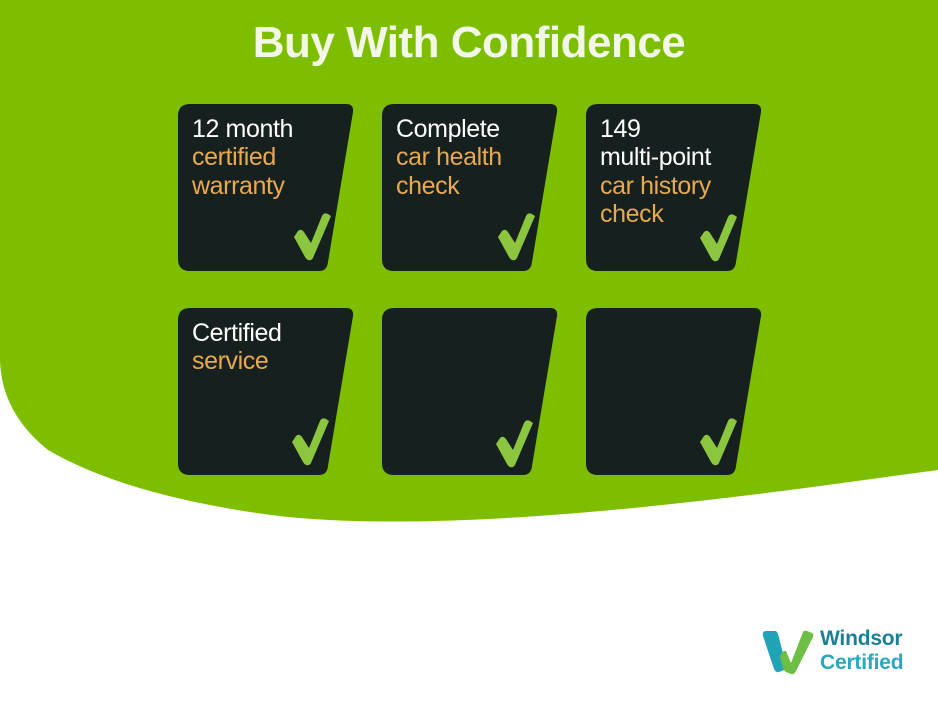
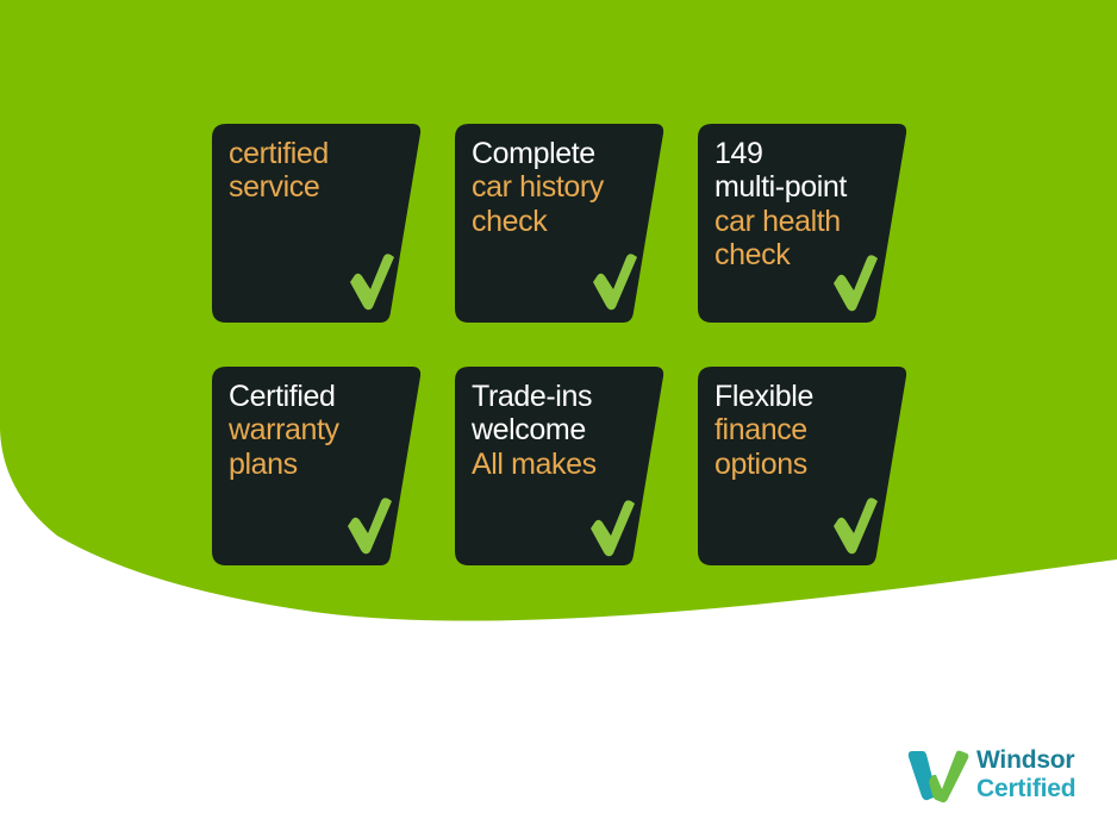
- Buy With Confidence
- 12 month
  certified
- warranty
+ service
  Complete
- car health
+ car history
  check
  149
  multi-point
- car history
+ car health
  check
  Certified
- service
+ warranty
+ plans
+ Trade-ins
+ welcome
+ All makes
+ Flexible
+ finance
+ options
  Windsor
  Certified
